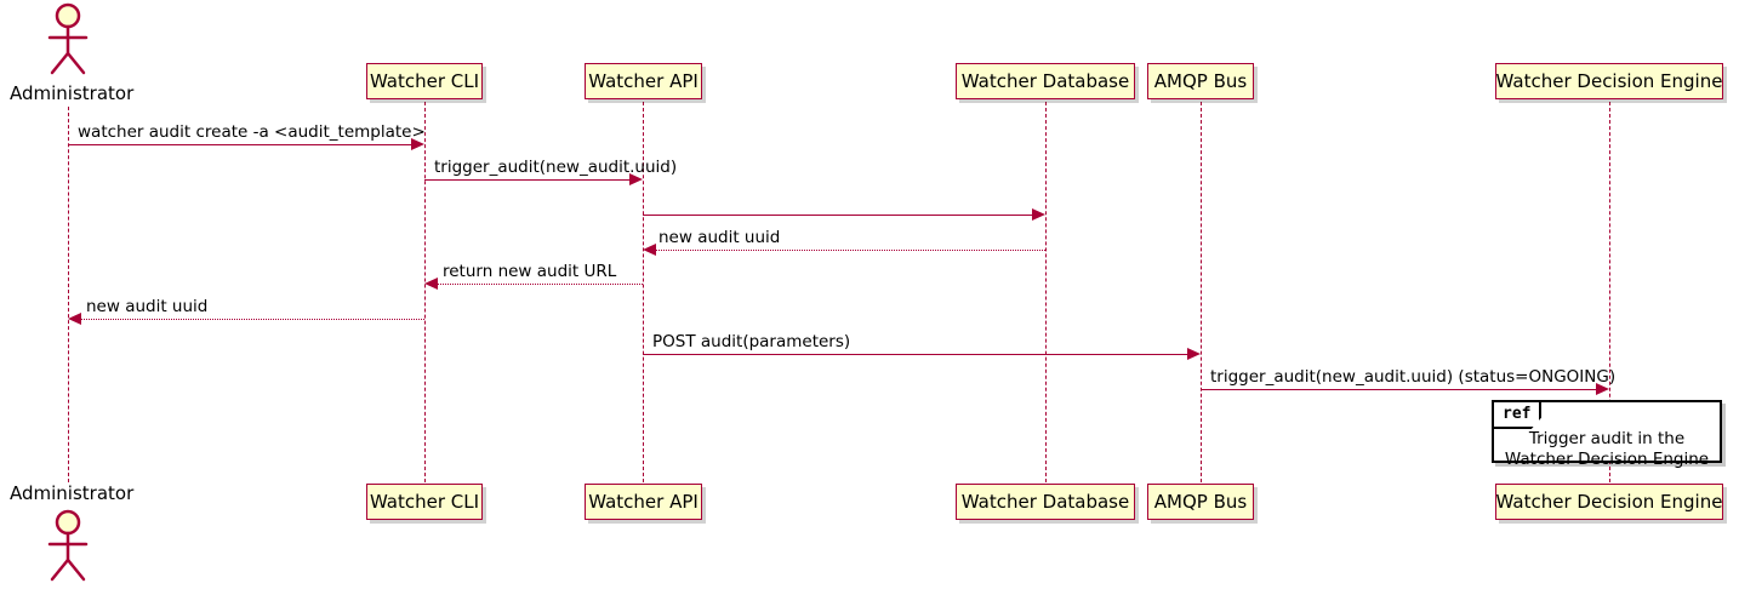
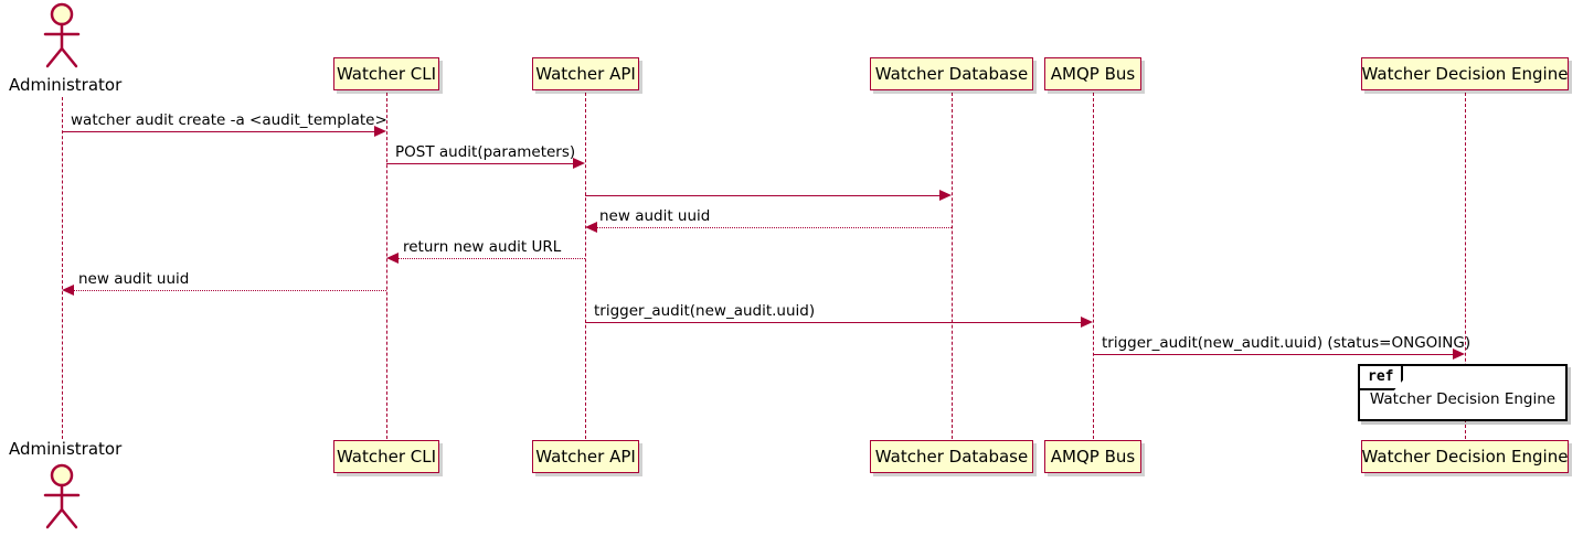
  Administrator
  Watcher CLI
  Watcher API
  Watcher Database
  AMQP Bus
  Watcher Decision Engine
  Administrator
  Watcher CLI
  Watcher API
  Watcher Database
  AMQP Bus
  Watcher Decision Engine
  watcher audit create -a <audit_template>
- trigger_audit(new_audit.uuid)
+ POST audit(parameters)
  new audit uuid
  return new audit URL
  new audit uuid
- POST audit(parameters)
+ trigger_audit(new_audit.uuid)
  trigger_audit(new_audit.uuid) (status=ONGOING)
  ref
- Trigger audit in the
  Watcher Decision Engine
